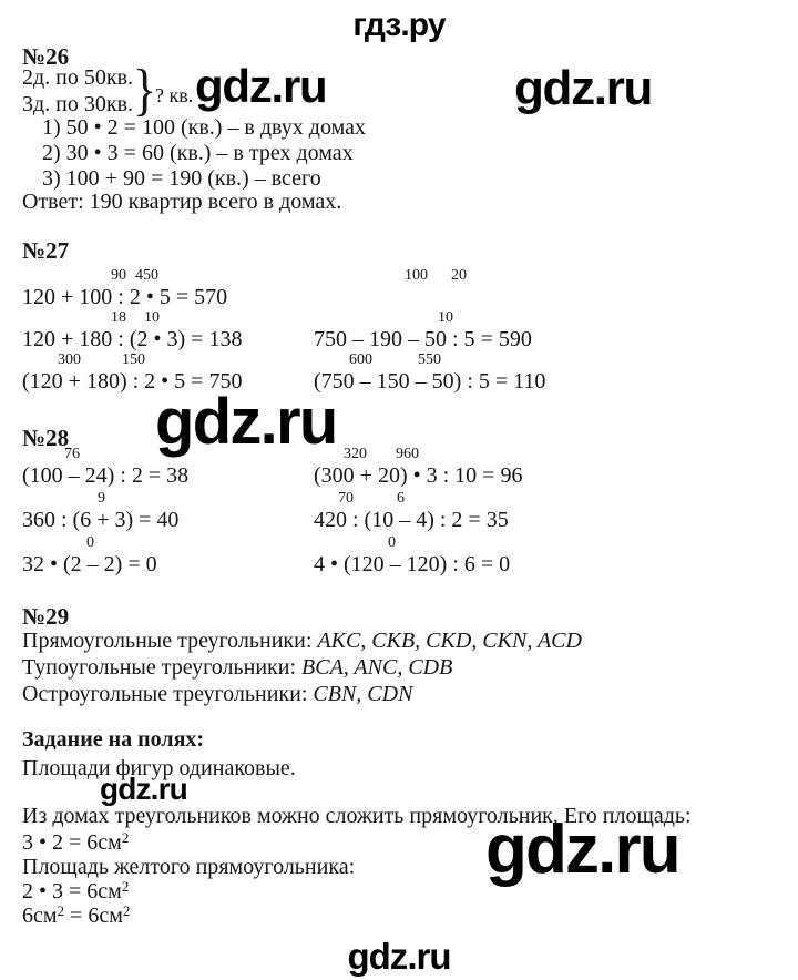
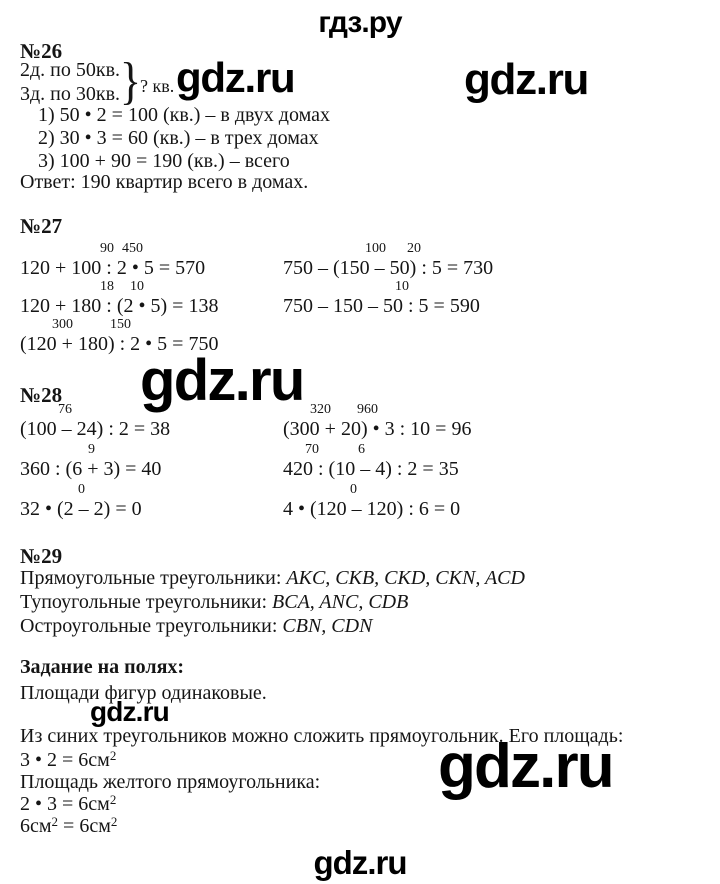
  гдз.ру
  №26
  2д. по 50кв.
  3д. по 30кв.
  }
  ? кв.
  gdz.ru
  gdz.ru
  1) 50 • 2 = 100 (кв.) – в двух домах
  2) 30 • 3 = 60 (кв.) – в трех домах
  3) 100 + 90 = 190 (кв.) – всего
  Ответ: 190 квартир всего в домах.
  №27
  90
  450
  120 + 100 : 2 • 5 = 570
  18
  10
- 120 + 180 : (2 • 3) = 138
+ 120 + 180 : (2 • 5) = 138
  300
  150
  (120 + 180) : 2 • 5 = 750
  100
  20
+ 750 – (150 – 50) : 5 = 730
  10
- 750 – 190 – 50 : 5 = 590
+ 750 – 150 – 50 : 5 = 590
- 600
- 550
- (750 – 150 – 50) : 5 = 110
  №28
  gdz.ru
  76
  (100 – 24) : 2 = 38
  9
  360 : (6 + 3) = 40
  0
  32 • (2 – 2) = 0
  320
  960
  (300 + 20) • 3 : 10 = 96
  70
  6
  420 : (10 – 4) : 2 = 35
  0
  4 • (120 – 120) : 6 = 0
  №29
  Прямоугольные треугольники: AKC, CKB, CKD, CKN, ACD
  Тупоугольные треугольники: BCA, ANC, CDB
  Остроугольные треугольники: CBN, CDN
  Задание на полях:
  Площади фигур одинаковые.
  gdz.ru
- Из домах треугольников можно сложить прямоугольник. Его площадь:
+ Из синих треугольников можно сложить прямоугольник. Его площадь:
  3 • 2 = 6см2
  Площадь желтого прямоугольника:
  2 • 3 = 6см2
  6см2 = 6см2
  gdz.ru
  gdz.ru
